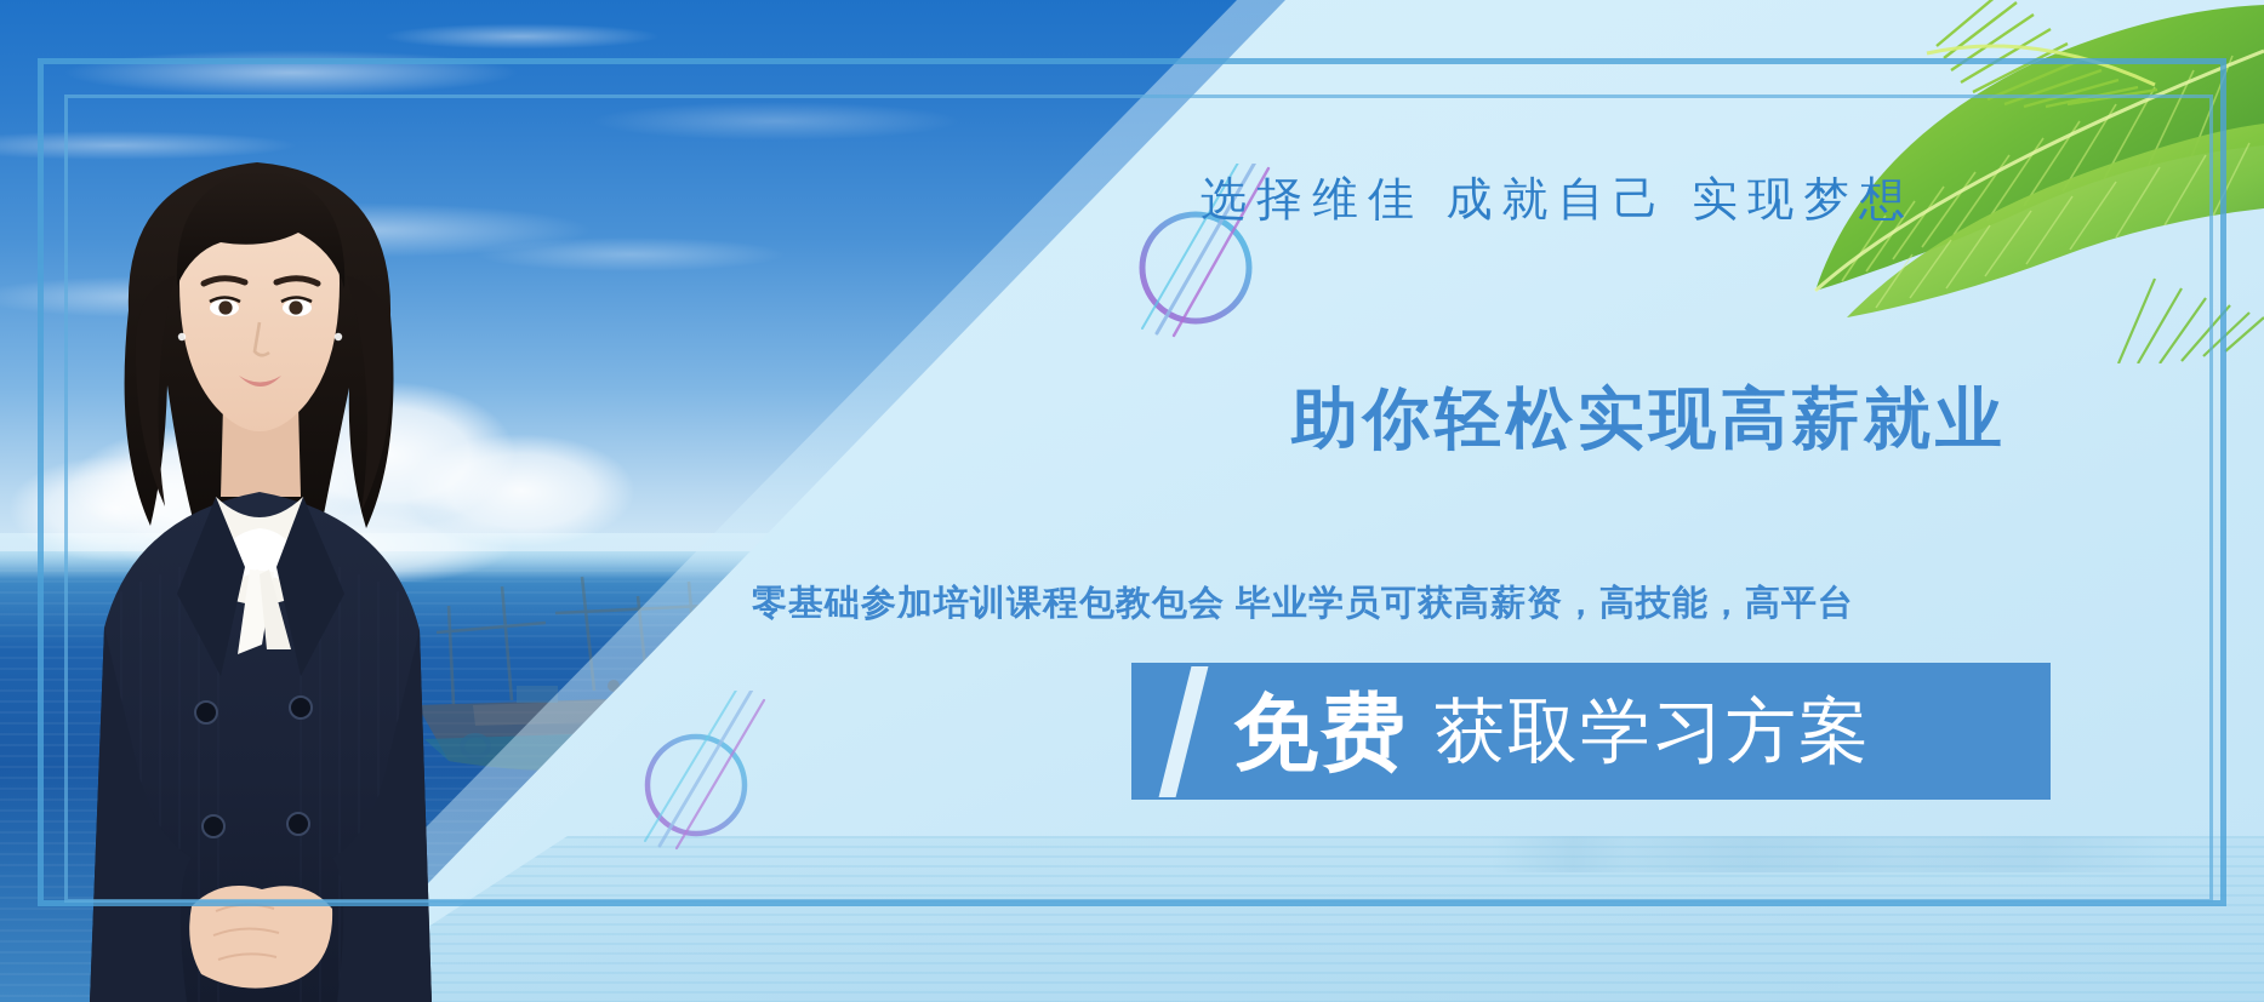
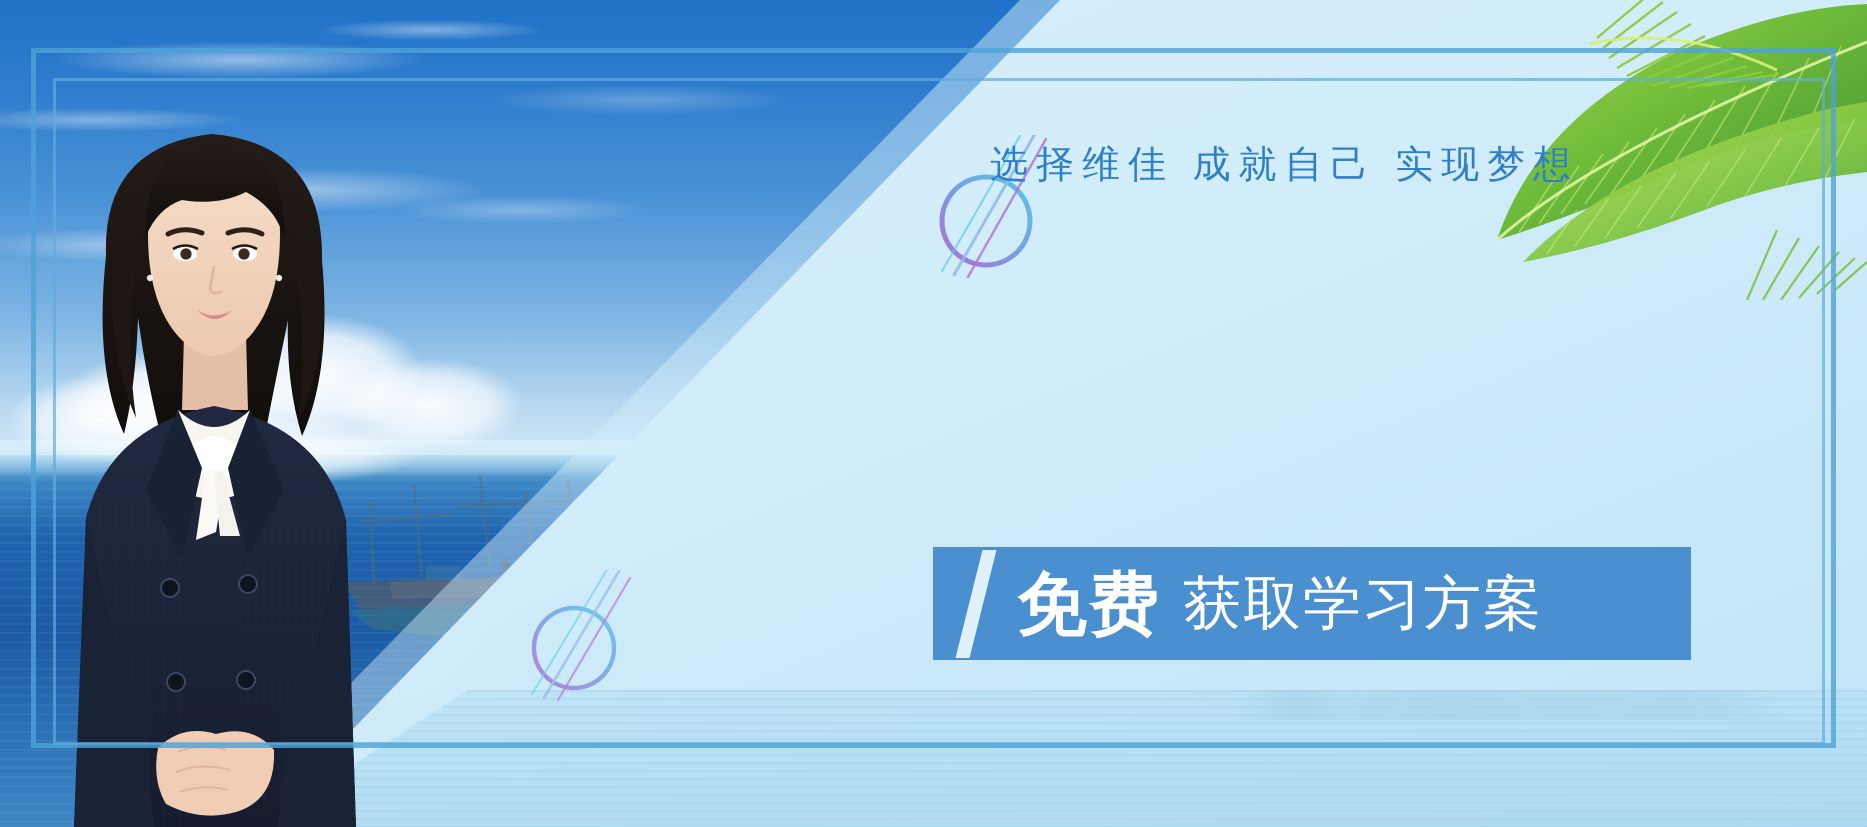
  选择维佳 成就自己 实现梦想
- 助你轻松实现高薪就业
- 零基础参加培训课程包教包会 毕业学员可获高薪资，高技能，高平台
  免费
  获取学习方案
